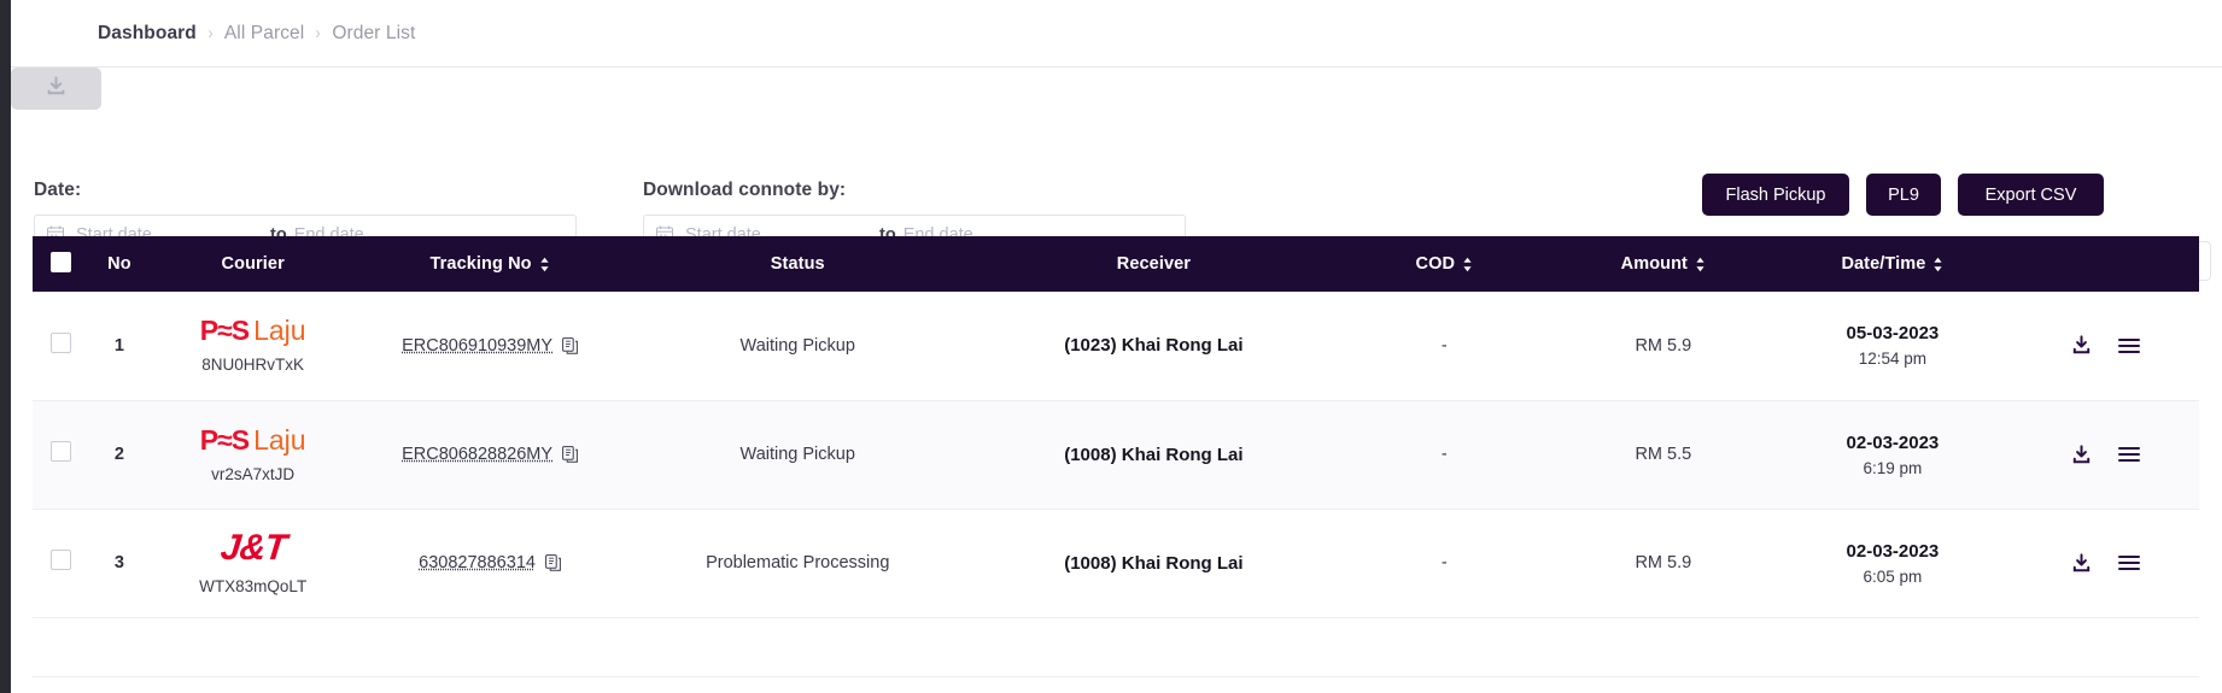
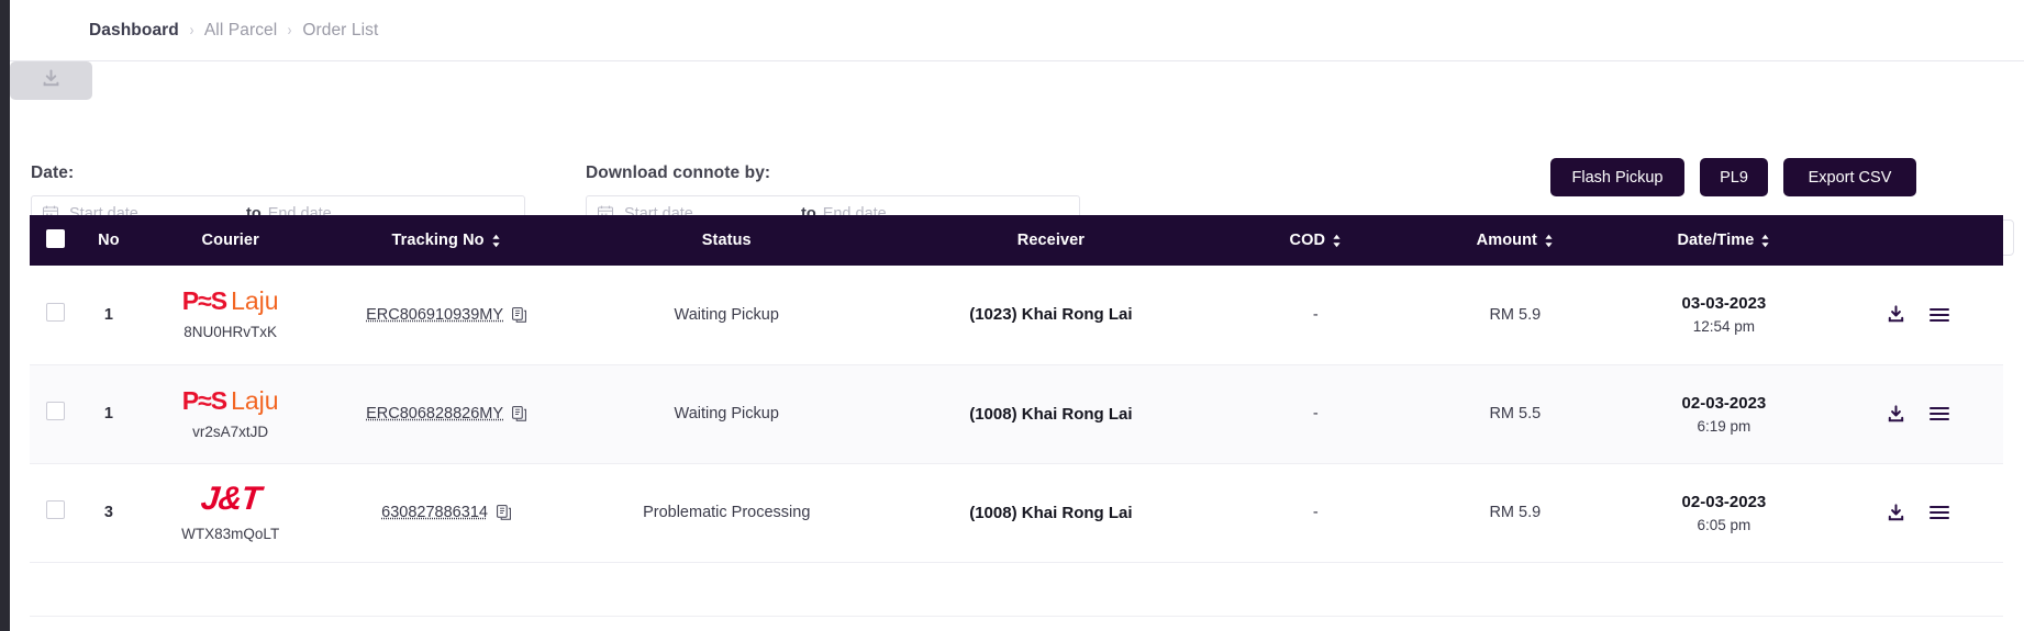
  Dashboard
  ›
  All Parcel
  ›
  Order List
  Date:
  Download connote by:
  Start date
  to
  End date
  Start date
  to
  End date
  Flash Pickup
  PL9
  Export CSV
  	No	Courier	Tracking No	Status	Receiver	COD	Amount	Date/Time
- 	1	P≈S Laju 8NU0HRvTxK	ERC806910939MY	Waiting Pickup	(1023) Khai Rong Lai	-	RM 5.9	05-03-2023 12:54 pm
+ 	1	P≈S Laju 8NU0HRvTxK	ERC806910939MY	Waiting Pickup	(1023) Khai Rong Lai	-	RM 5.9	03-03-2023 12:54 pm
- 	2	P≈S Laju vr2sA7xtJD	ERC806828826MY	Waiting Pickup	(1008) Khai Rong Lai	-	RM 5.5	02-03-2023 6:19 pm
+ 	1	P≈S Laju vr2sA7xtJD	ERC806828826MY	Waiting Pickup	(1008) Khai Rong Lai	-	RM 5.5	02-03-2023 6:19 pm
